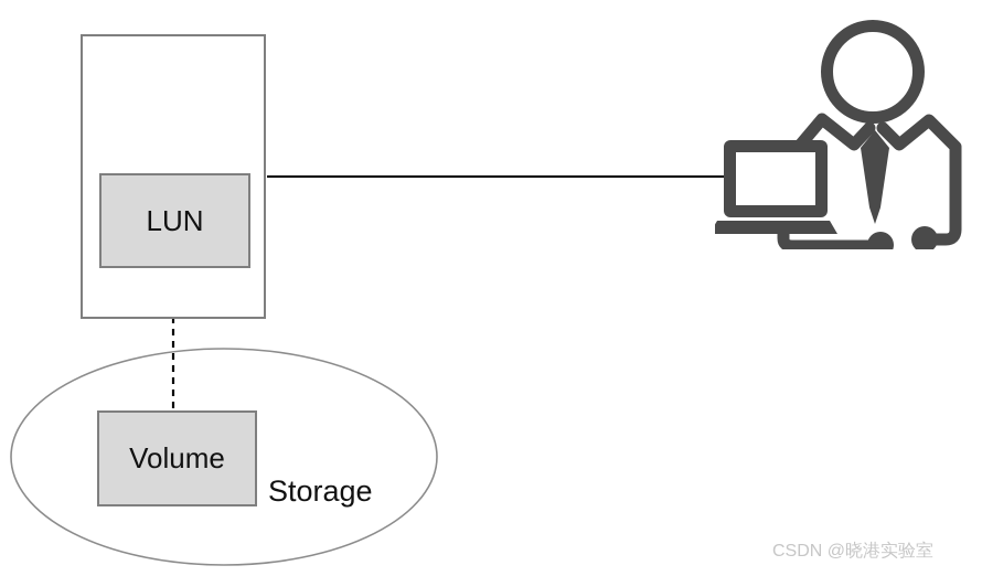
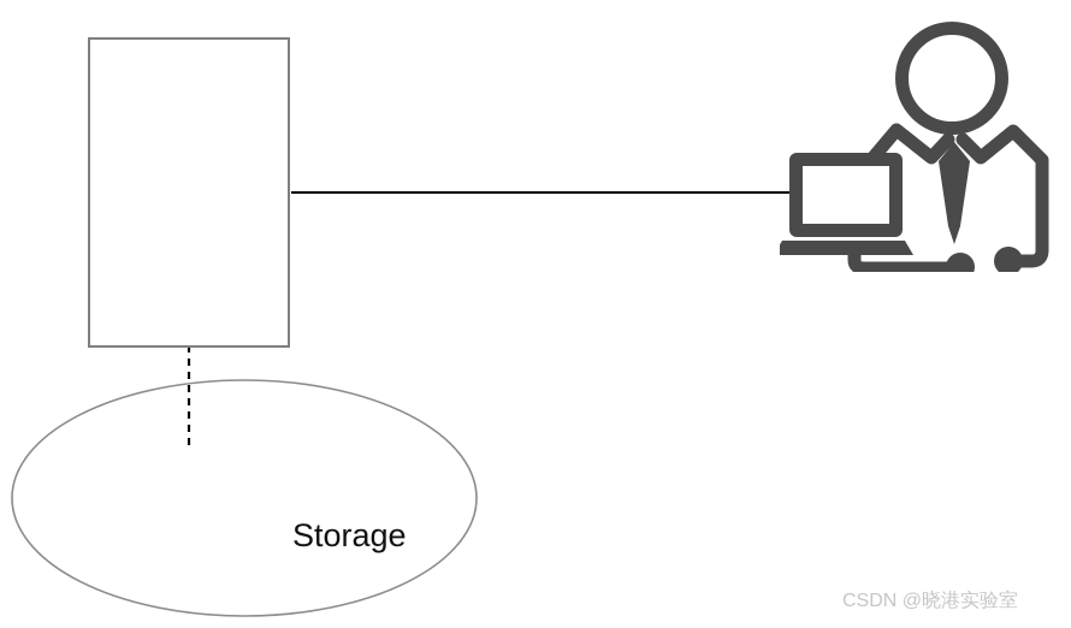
- LUN
- Volume
  Storage
  CSDN @晓港实验室
